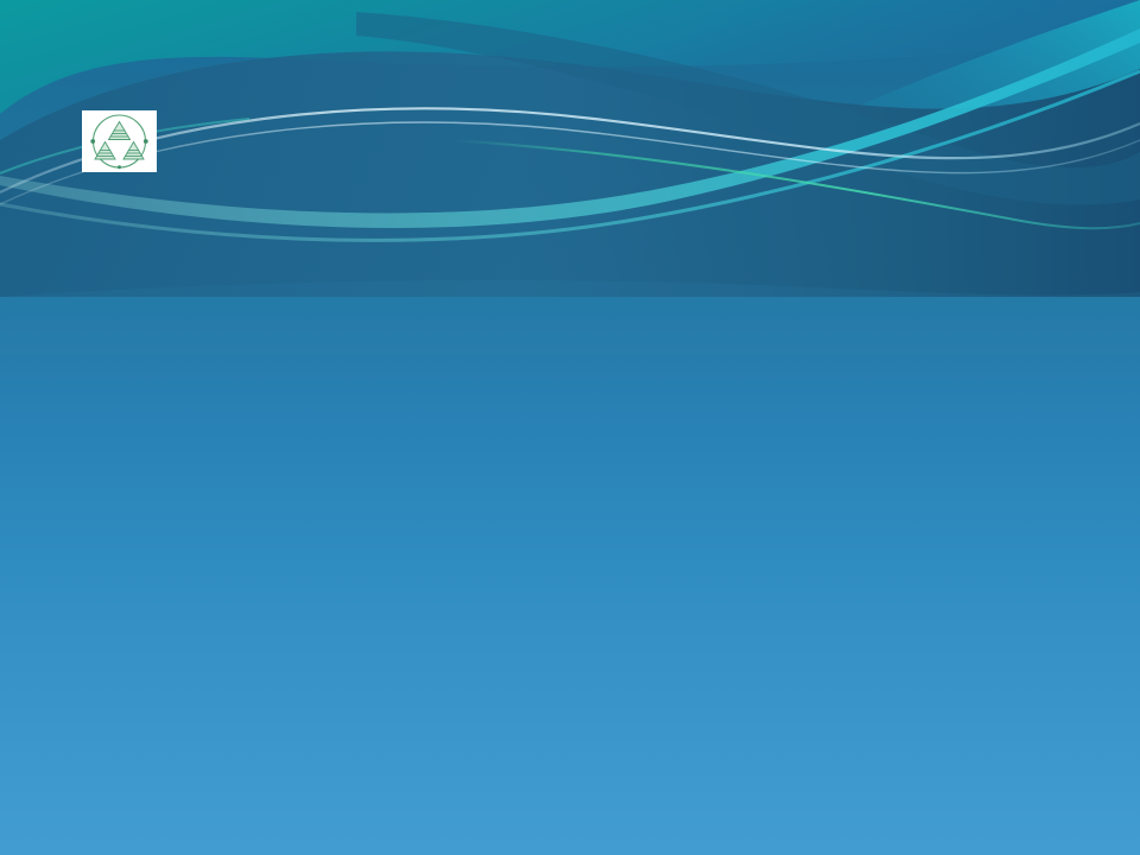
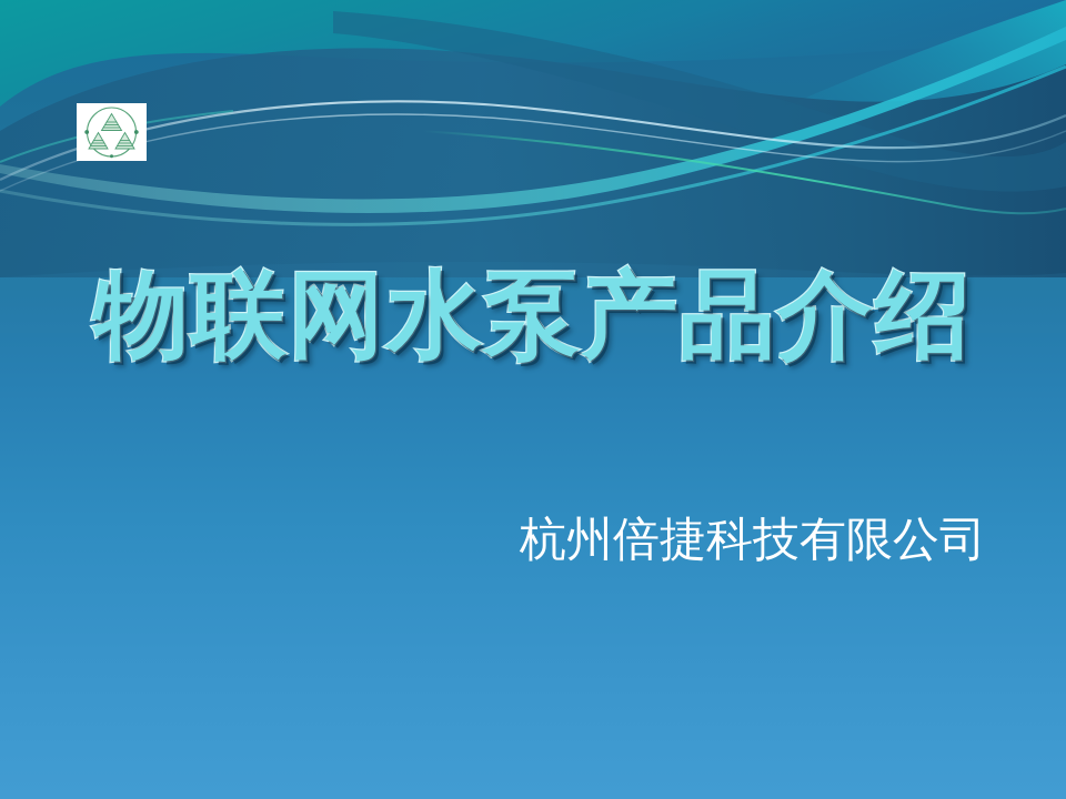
+ 物联网水泵产品介绍
+ 杭州倍捷科技有限公司
